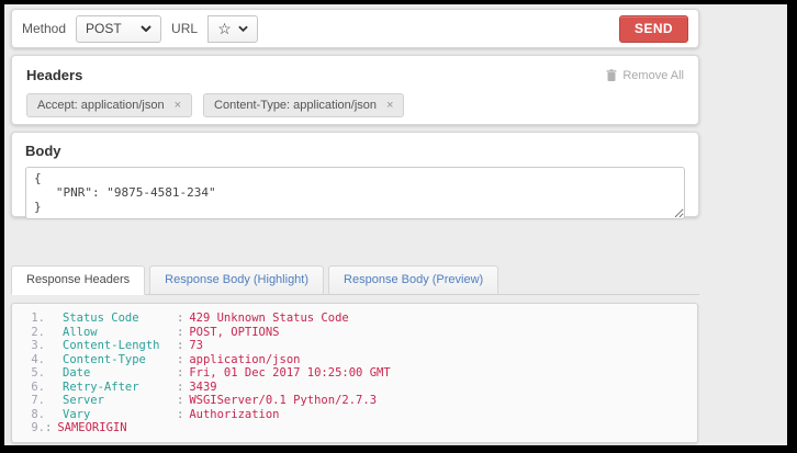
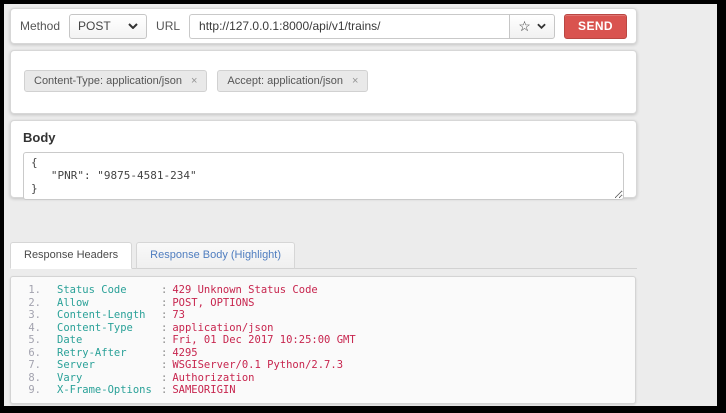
  Method
  POST
  URL
+ http://127.0.0.1:8000/api/v1/trains/
  ☆
  SEND
- Headers
- Remove All
- Accept: application/json
+ Content-Type: application/json
  ×
- Content-Type: application/json
+ Accept: application/json
  ×
  Body {
  "PNR": "9875-4581-234"
  }
  Response Headers
  Response Body (Highlight)
- Response Body (Preview)
  1.
  Status Code
  :
  429 Unknown Status Code
  2.
  Allow
  :
  POST, OPTIONS
  3.
  Content-Length
  :
  73
  4.
  Content-Type
  :
  application/json
  5.
  Date
  :
  Fri, 01 Dec 2017 10:25:00 GMT
  6.
  Retry-After
  :
- 3439
+ 4295
  7.
  Server
  :
  WSGIServer/0.1 Python/2.7.3
  8.
  Vary
  :
  Authorization
  9.
+ X-Frame-Options
  :
  SAMEORIGIN
